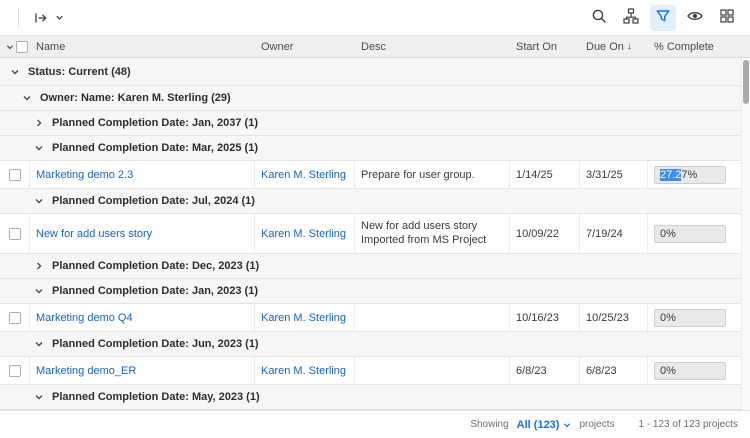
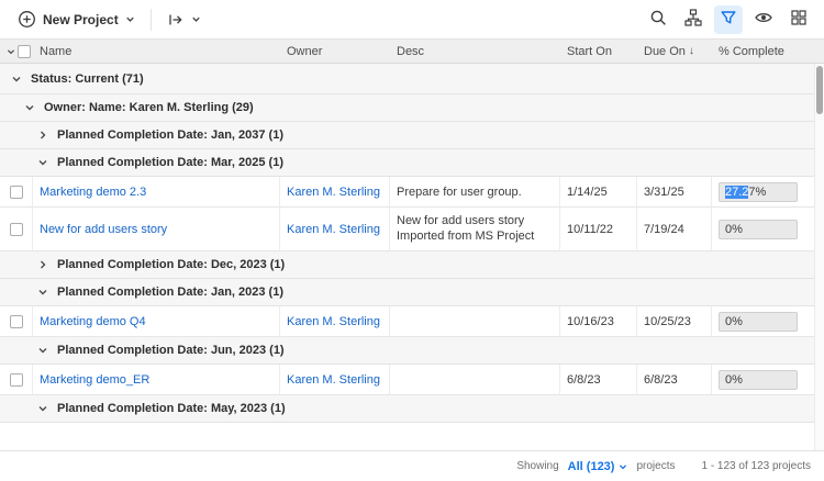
+ New Project
  Name
  Owner
  Desc
  Start On
  Due On
  ↓
  % Complete
- Status: Current (48)
+ Status: Current (71)
  Owner: Name: Karen M. Sterling (29)
  Planned Completion Date: Jan, 2037 (1)
  Planned Completion Date: Mar, 2025 (1)
  Marketing demo 2.3
  Karen M. Sterling
  Prepare for user group.
  1/14/25
  3/31/25
  27.2
  7%
- Planned Completion Date: Jul, 2024 (1)
  New for add users story
  Karen M. Sterling
  New for add users story Imported from MS Project
- 10/09/22
+ 10/11/22
  7/19/24
  0%
  Planned Completion Date: Dec, 2023 (1)
  Planned Completion Date: Jan, 2023 (1)
  Marketing demo Q4
  Karen M. Sterling
  10/16/23
  10/25/23
  0%
  Planned Completion Date: Jun, 2023 (1)
  Marketing demo_ER
  Karen M. Sterling
  6/8/23
  6/8/23
  0%
  Planned Completion Date: May, 2023 (1)
  Showing
  All (123)
  projects
  1 - 123 of 123 projects
